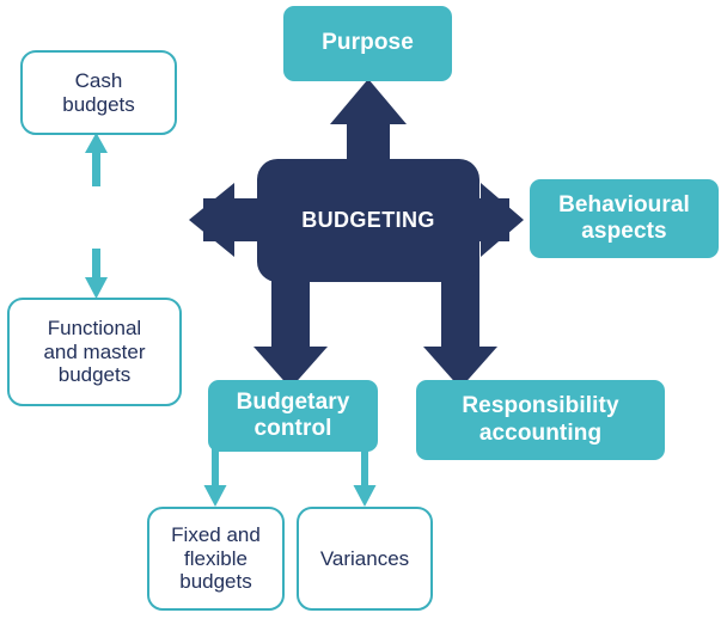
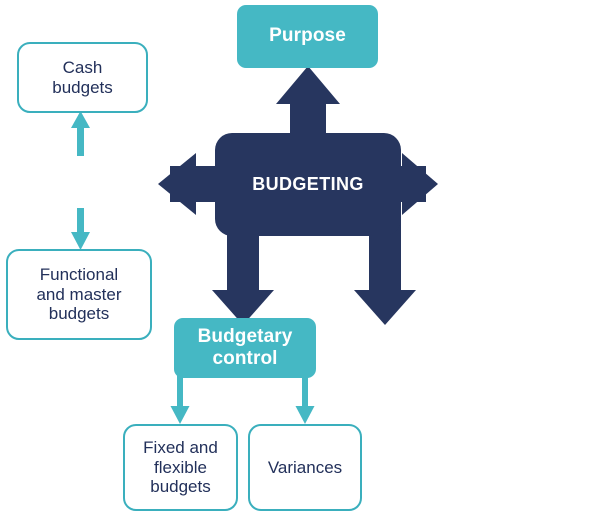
  BUDGETING
  Purpose
- Behavioural
- aspects
- Responsibility
- accounting
  Budgetary
  control
  Cash
  budgets
  Functional
  and master
  budgets
  Fixed and
  flexible
  budgets
  Variances
